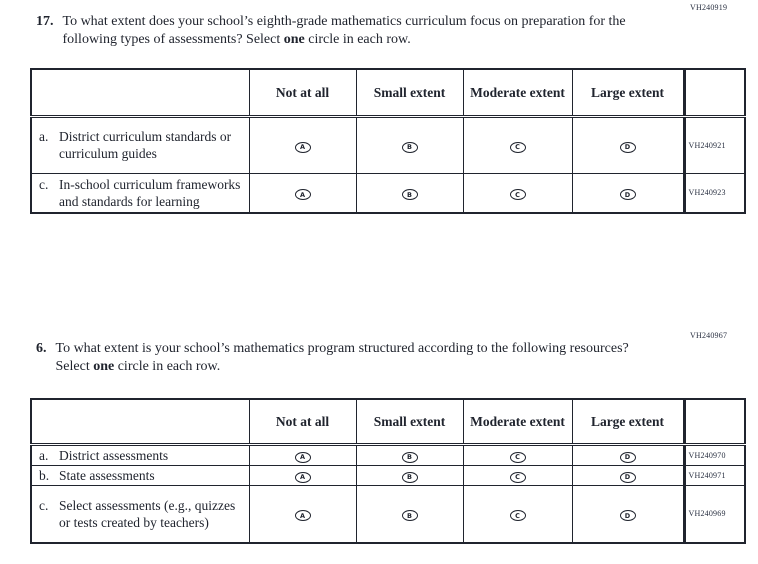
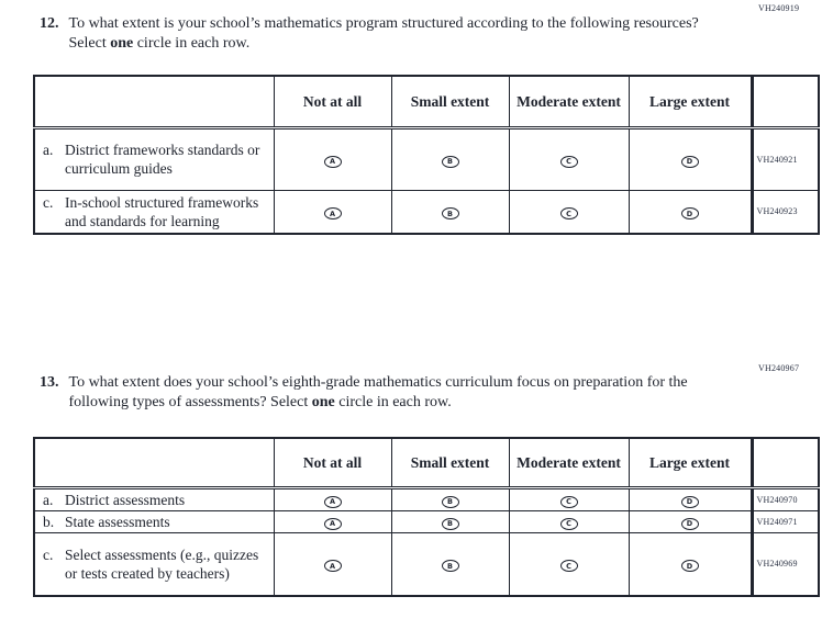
  VH240919
- 17.
+ 12.
- To what extent does your school’s eighth-grade mathematics curriculum focus on preparation for the following types of assessments? Select one circle in each row.
+ To what extent is your school’s mathematics program structured according to the following resources? Select one circle in each row.
  	Not at all	Small extent	Moderate extent	Large extent
- a. District curriculum standards or curriculum guides	A	B	C	D	VH240921
+ a. District frameworks standards or curriculum guides	A	B	C	D	VH240921
- c. In-school curriculum frameworks and standards for learning	A	B	C	D	VH240923
+ c. In-school structured frameworks and standards for learning	A	B	C	D	VH240923
  VH240967
- 6.
+ 13.
- To what extent is your school’s mathematics program structured according to the following resources? Select one circle in each row.
+ To what extent does your school’s eighth-grade mathematics curriculum focus on preparation for the following types of assessments? Select one circle in each row.
  	Not at all	Small extent	Moderate extent	Large extent
  a. District assessments	A	B	C	D	VH240970
  b. State assessments	A	B	C	D	VH240971
  c. Select assessments (e.g., quizzes or tests created by teachers)					VH240969
